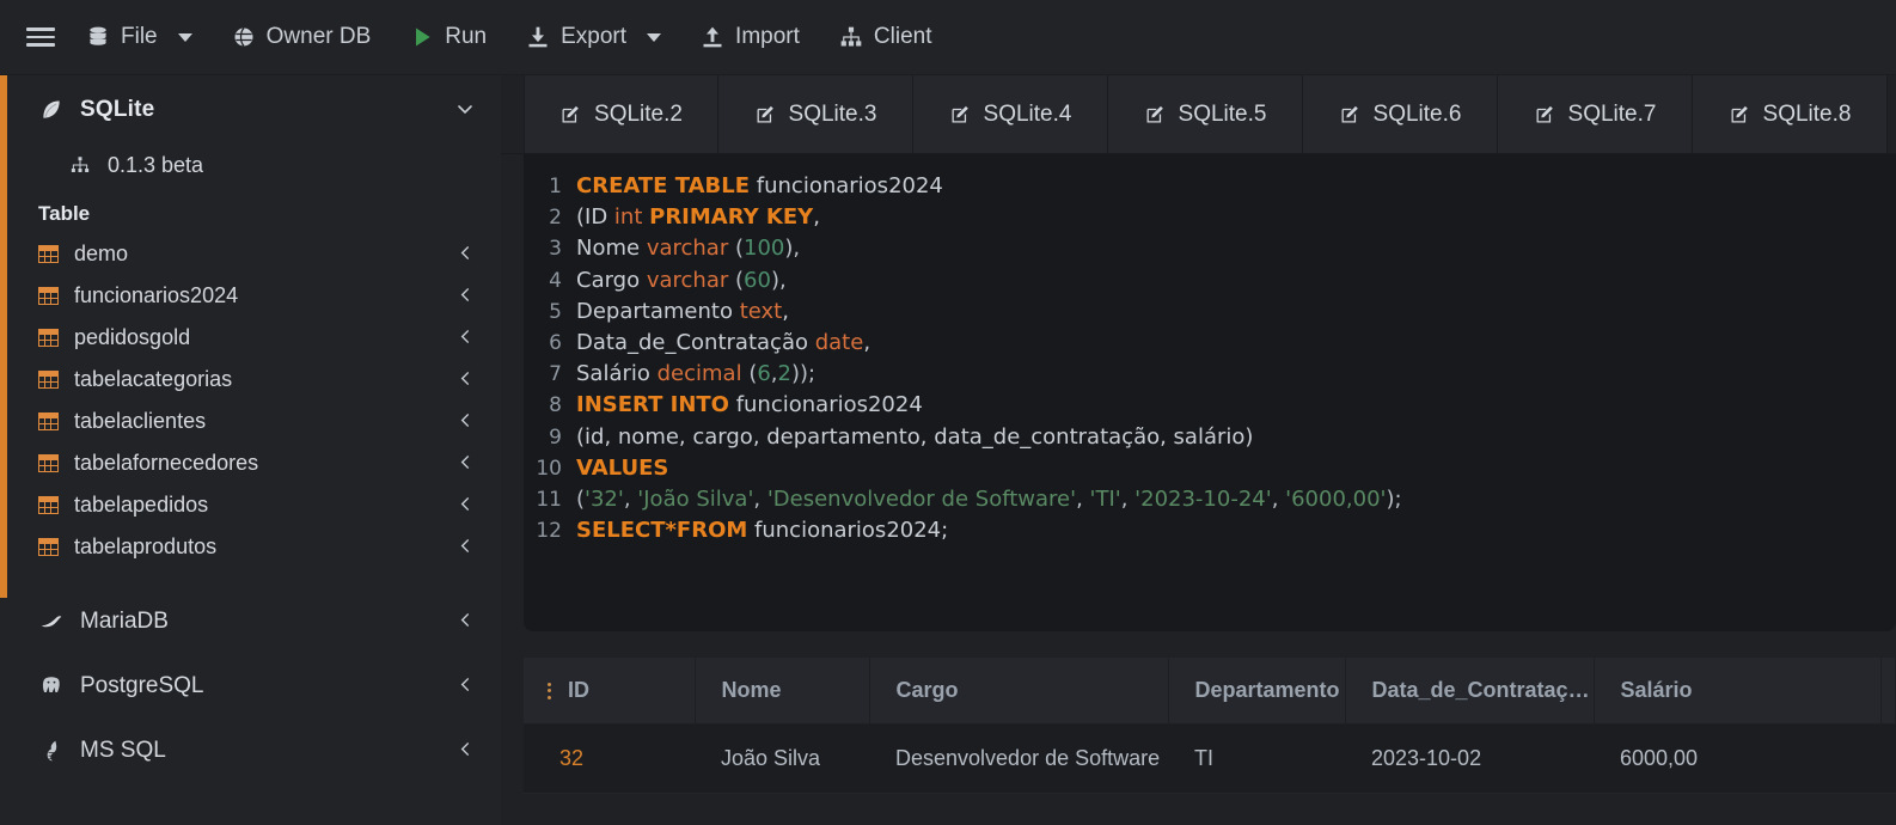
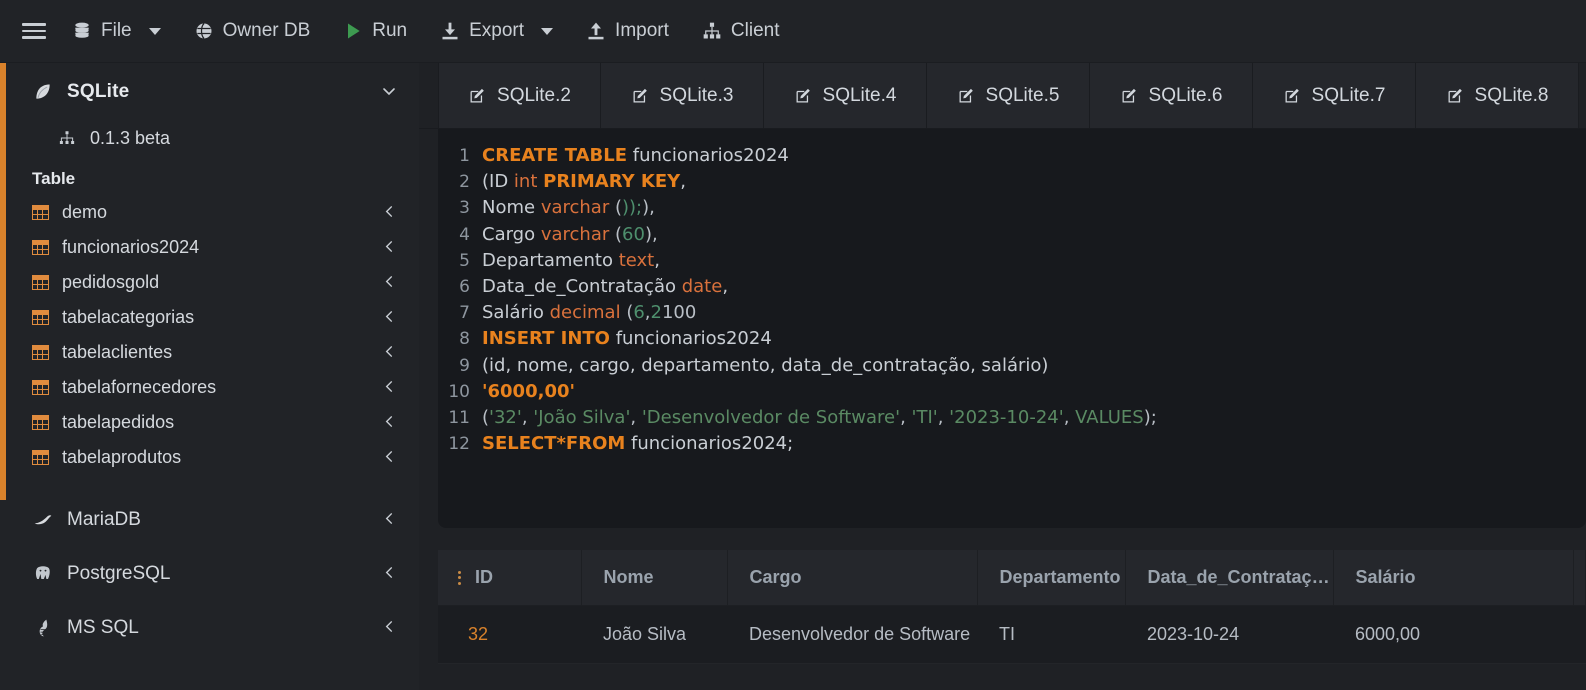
  File
  Owner DB
  Run
  Export
  Import
  Client
  SQLite
  0.1.3 beta
  Table
  demo
  funcionarios2024
  pedidosgold
  tabelacategorias
  tabelaclientes
  tabelafornecedores
  tabelapedidos
  tabelaprodutos
  MariaDB
  PostgreSQL
  MS SQL
  SQLite.2
  SQLite.3
  SQLite.4
  SQLite.5
  SQLite.6
  SQLite.7
  SQLite.8
  1
  CREATE TABLE funcionarios2024
  2
  (ID int PRIMARY KEY,
  3
- Nome varchar (100),
+ Nome varchar ());),
  4
  Cargo varchar (60),
  5
  Departamento text,
  6
  Data_de_Contratação date,
  7
- Salário decimal (6,2));
+ Salário decimal (6,2100
  8
  INSERT INTO funcionarios2024
  9
  (id, nome, cargo, departamento, data_de_contratação, salário)
  10
- VALUES
+ '6000,00'
  11
- ('32', 'João Silva', 'Desenvolvedor de Software', 'TI', '2023-10-24', '6000,00');
+ ('32', 'João Silva', 'Desenvolvedor de Software', 'TI', '2023-10-24', VALUES);
  12
  SELECT*FROM funcionarios2024;
  ID	Nome	Cargo	Departamento	Data_de_Contratação	Salário
- 32	João Silva	Desenvolvedor de Software	TI	2023-10-02	6000,00
+ 32	João Silva	Desenvolvedor de Software	TI	2023-10-24	6000,00
